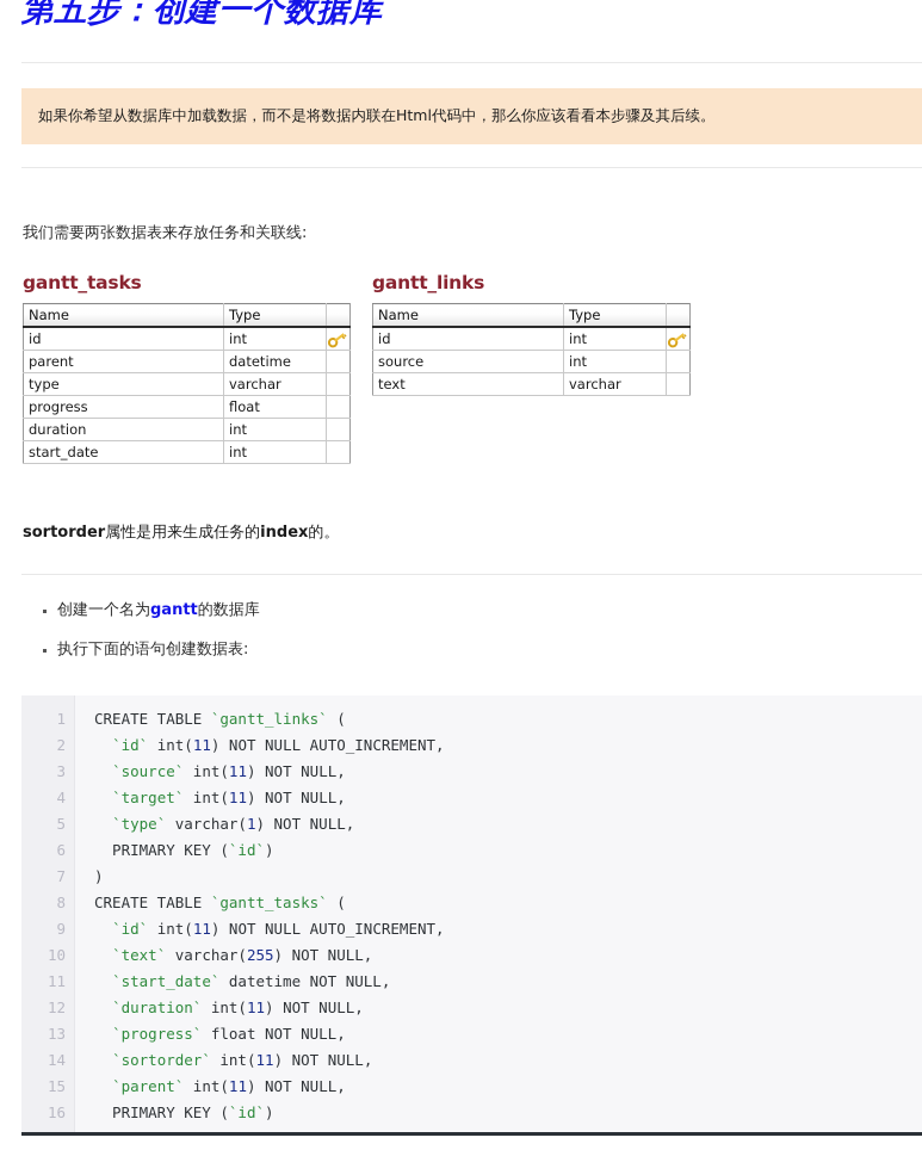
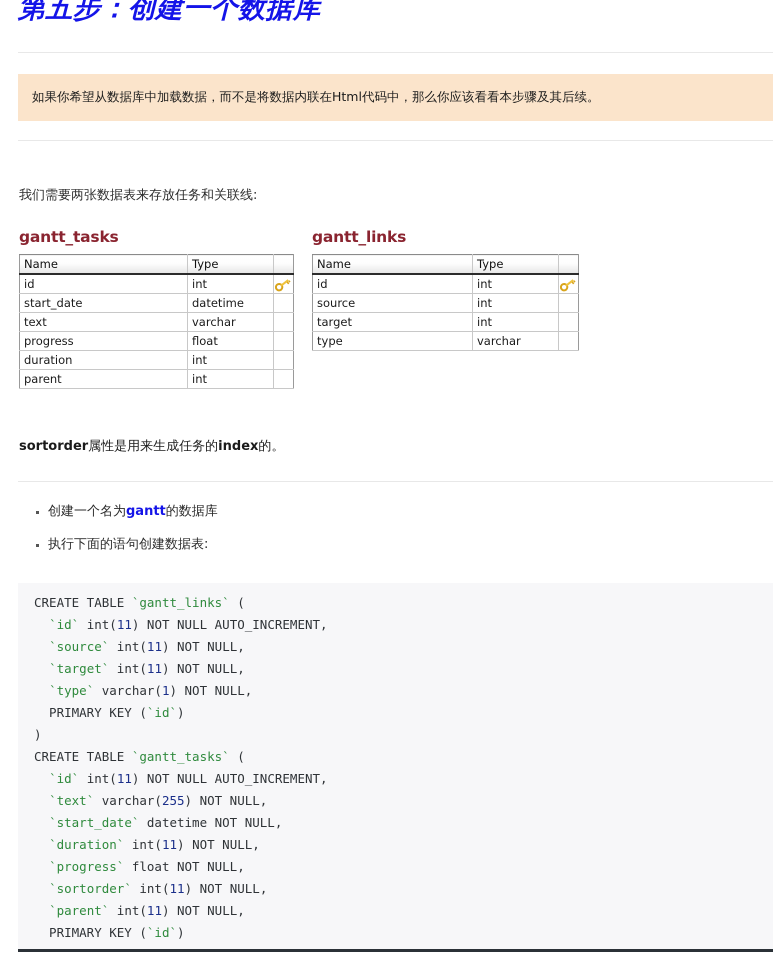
  第五步：创建一个数据库
  如果你希望从数据库中加载数据，而不是将数据内联在Html代码中，那么你应该看看本步骤及其后续。
  我们需要两张数据表来存放任务和关联线:
  gantt_tasks
  Name	Type
  id	int
- parent	datetime
+ start_date	datetime
- type	varchar
+ text	varchar
  progress	float
  duration	int
- start_date	int
+ parent	int
  gantt_links
  Name	Type
  id	int
  source	int
+ target	int
- text	varchar
+ type	varchar
  sortorder属性是用来生成任务的index的。
  创建一个名为gantt的数据库
  执行下面的语句创建数据表:
- 1
- 2
- 3
- 4
- 5
- 6
- 7
- 8
- 9
- 10
- 11
- 12
- 13
- 14
- 15
- 16
  CREATE TABLE `gantt_links` (
  `id` int(11) NOT NULL AUTO_INCREMENT,
  `source` int(11) NOT NULL,
  `target` int(11) NOT NULL,
  `type` varchar(1) NOT NULL,
  PRIMARY KEY (`id`)
  )
  CREATE TABLE `gantt_tasks` (
  `id` int(11) NOT NULL AUTO_INCREMENT,
  `text` varchar(255) NOT NULL,
  `start_date` datetime NOT NULL,
  `duration` int(11) NOT NULL,
  `progress` float NOT NULL,
  `sortorder` int(11) NOT NULL,
  `parent` int(11) NOT NULL,
  PRIMARY KEY (`id`)
